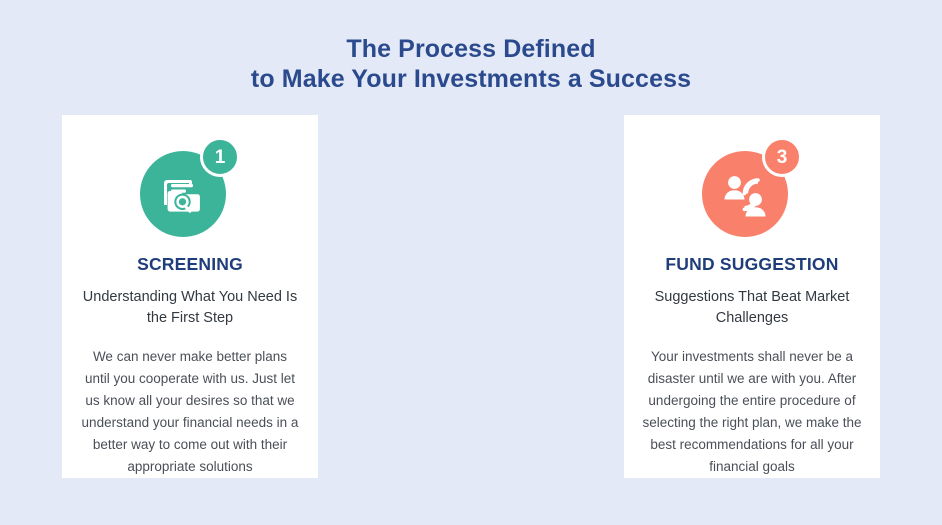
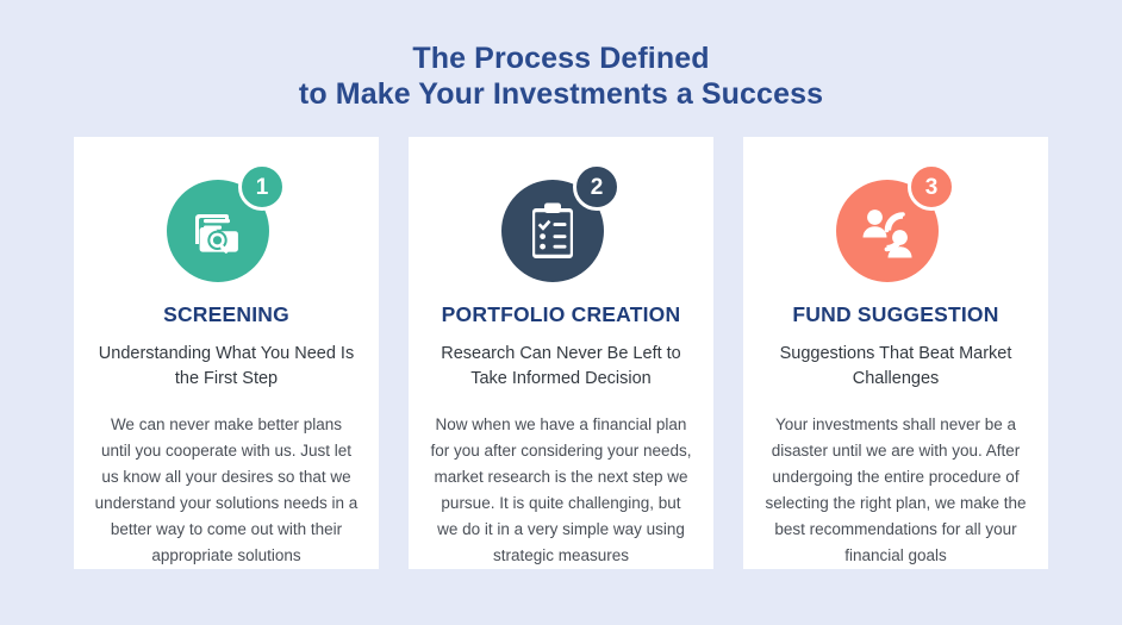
  The Process Defined
  to Make Your Investments a Success
  1
  SCREENING
  Understanding What You Need Is the First Step
- We can never make better plans until you cooperate with us. Just let us know all your desires so that we understand your financial needs in a better way to come out with their appropriate solutions
+ We can never make better plans until you cooperate with us. Just let us know all your desires so that we understand your solutions needs in a better way to come out with their appropriate solutions
+ 2
+ PORTFOLIO CREATION
+ Research Can Never Be Left to Take Informed Decision
+ Now when we have a financial plan for you after considering your needs, market research is the next step we pursue. It is quite challenging, but we do it in a very simple way using strategic measures
  3
  FUND SUGGESTION
  Suggestions That Beat Market Challenges
  Your investments shall never be a disaster until we are with you. After undergoing the entire procedure of selecting the right plan, we make the best recommendations for all your financial goals
